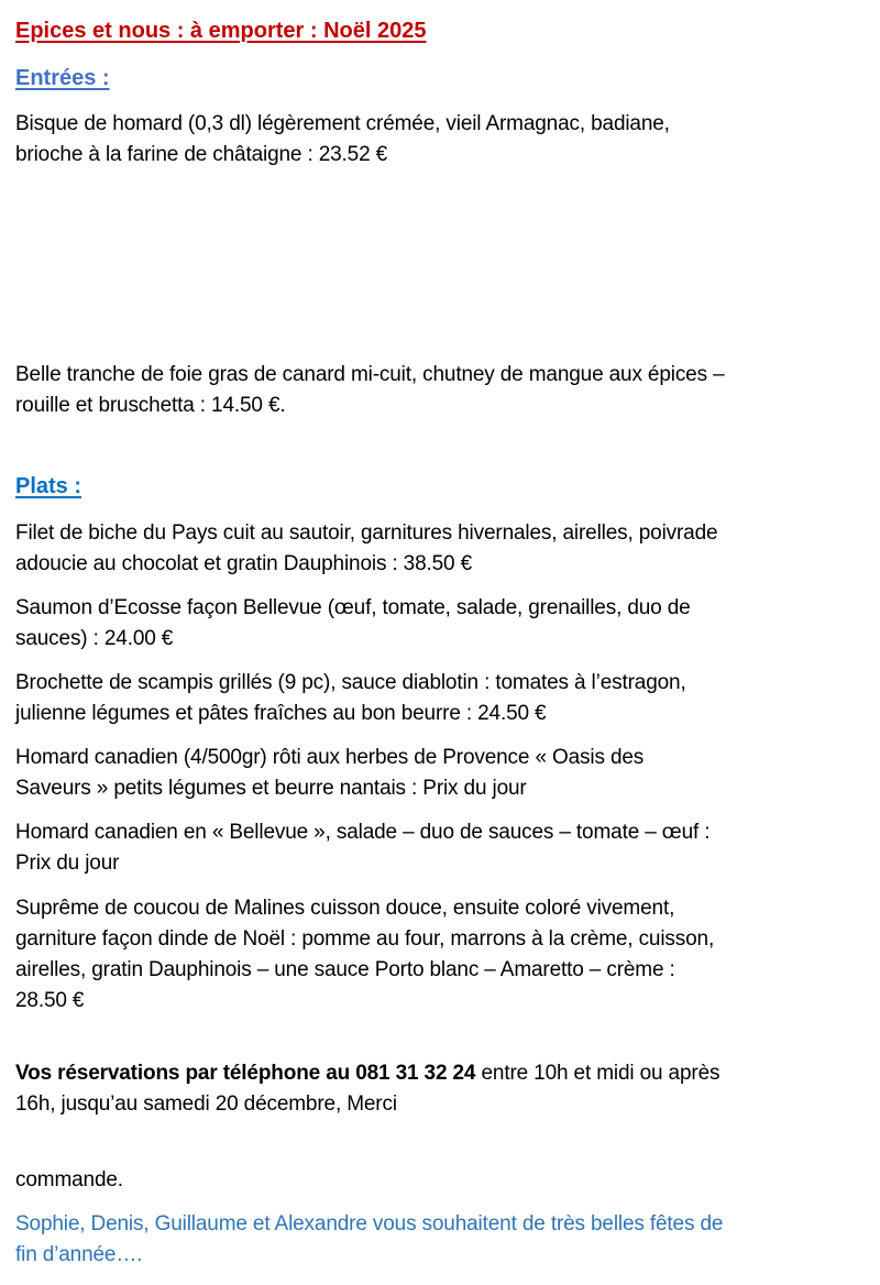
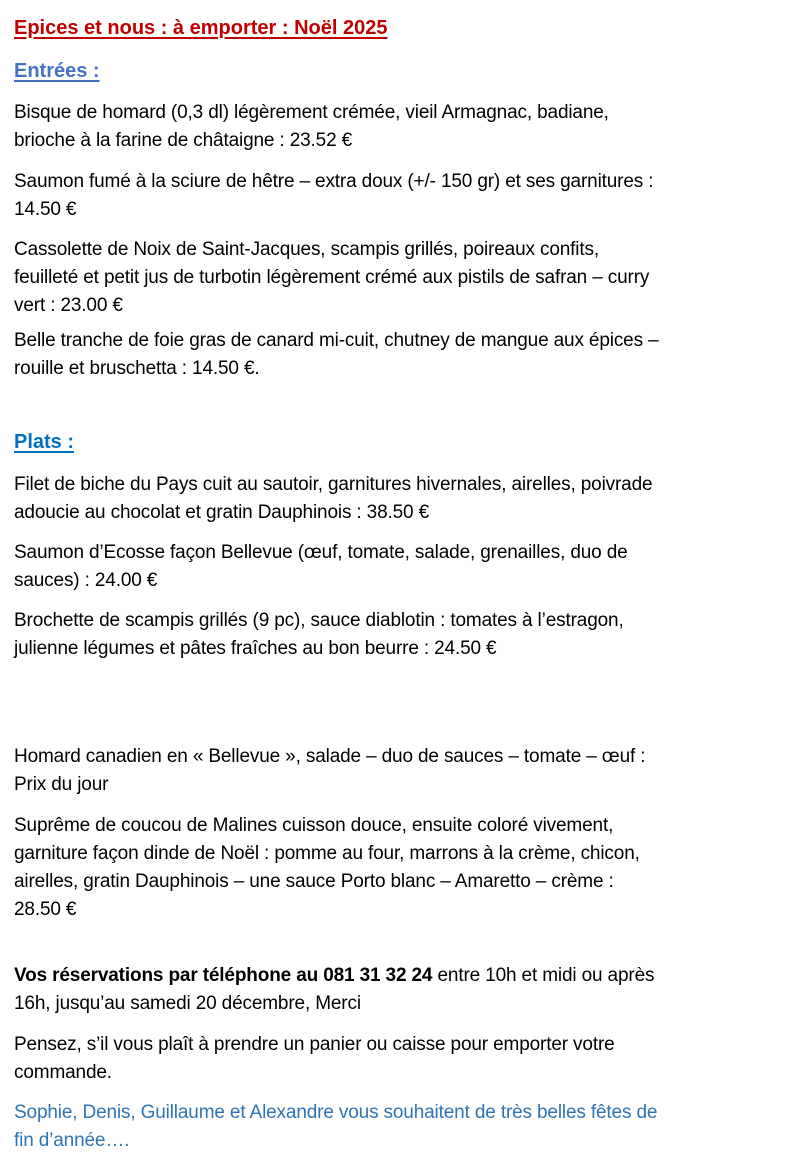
  Epices et nous : à emporter : Noël 2025
  Entrées :
  Bisque de homard (0,3 dl) légèrement crémée, vieil Armagnac, badiane,
  brioche à la farine de châtaigne : 23.52 €
+ Saumon fumé à la sciure de hêtre – extra doux (+/- 150 gr) et ses garnitures :
+ 14.50 €
+ Cassolette de Noix de Saint-Jacques, scampis grillés, poireaux confits,
+ feuilleté et petit jus de turbotin légèrement crémé aux pistils de safran – curry
+ vert : 23.00 €
  Belle tranche de foie gras de canard mi-cuit, chutney de mangue aux épices –
  rouille et bruschetta : 14.50 €.
  Plats :
  Filet de biche du Pays cuit au sautoir, garnitures hivernales, airelles, poivrade
  adoucie au chocolat et gratin Dauphinois : 38.50 €
  Saumon d’Ecosse façon Bellevue (œuf, tomate, salade, grenailles, duo de
  sauces) : 24.00 €
  Brochette de scampis grillés (9 pc), sauce diablotin : tomates à l’estragon,
  julienne légumes et pâtes fraîches au bon beurre : 24.50 €
- Homard canadien (4/500gr) rôti aux herbes de Provence « Oasis des
- Saveurs » petits légumes et beurre nantais : Prix du jour
  Homard canadien en « Bellevue », salade – duo de sauces – tomate – œuf :
  Prix du jour
  Suprême de coucou de Malines cuisson douce, ensuite coloré vivement,
- garniture façon dinde de Noël : pomme au four, marrons à la crème, cuisson,
+ garniture façon dinde de Noël : pomme au four, marrons à la crème, chicon,
  airelles, gratin Dauphinois – une sauce Porto blanc – Amaretto – crème :
  28.50 €
  Vos réservations par téléphone au 081 31 32 24 entre 10h et midi ou après
  16h, jusqu’au samedi 20 décembre, Merci
+ Pensez, s’il vous plaît à prendre un panier ou caisse pour emporter votre
  commande.
  Sophie, Denis, Guillaume et Alexandre vous souhaitent de très belles fêtes de
  fin d’année….
